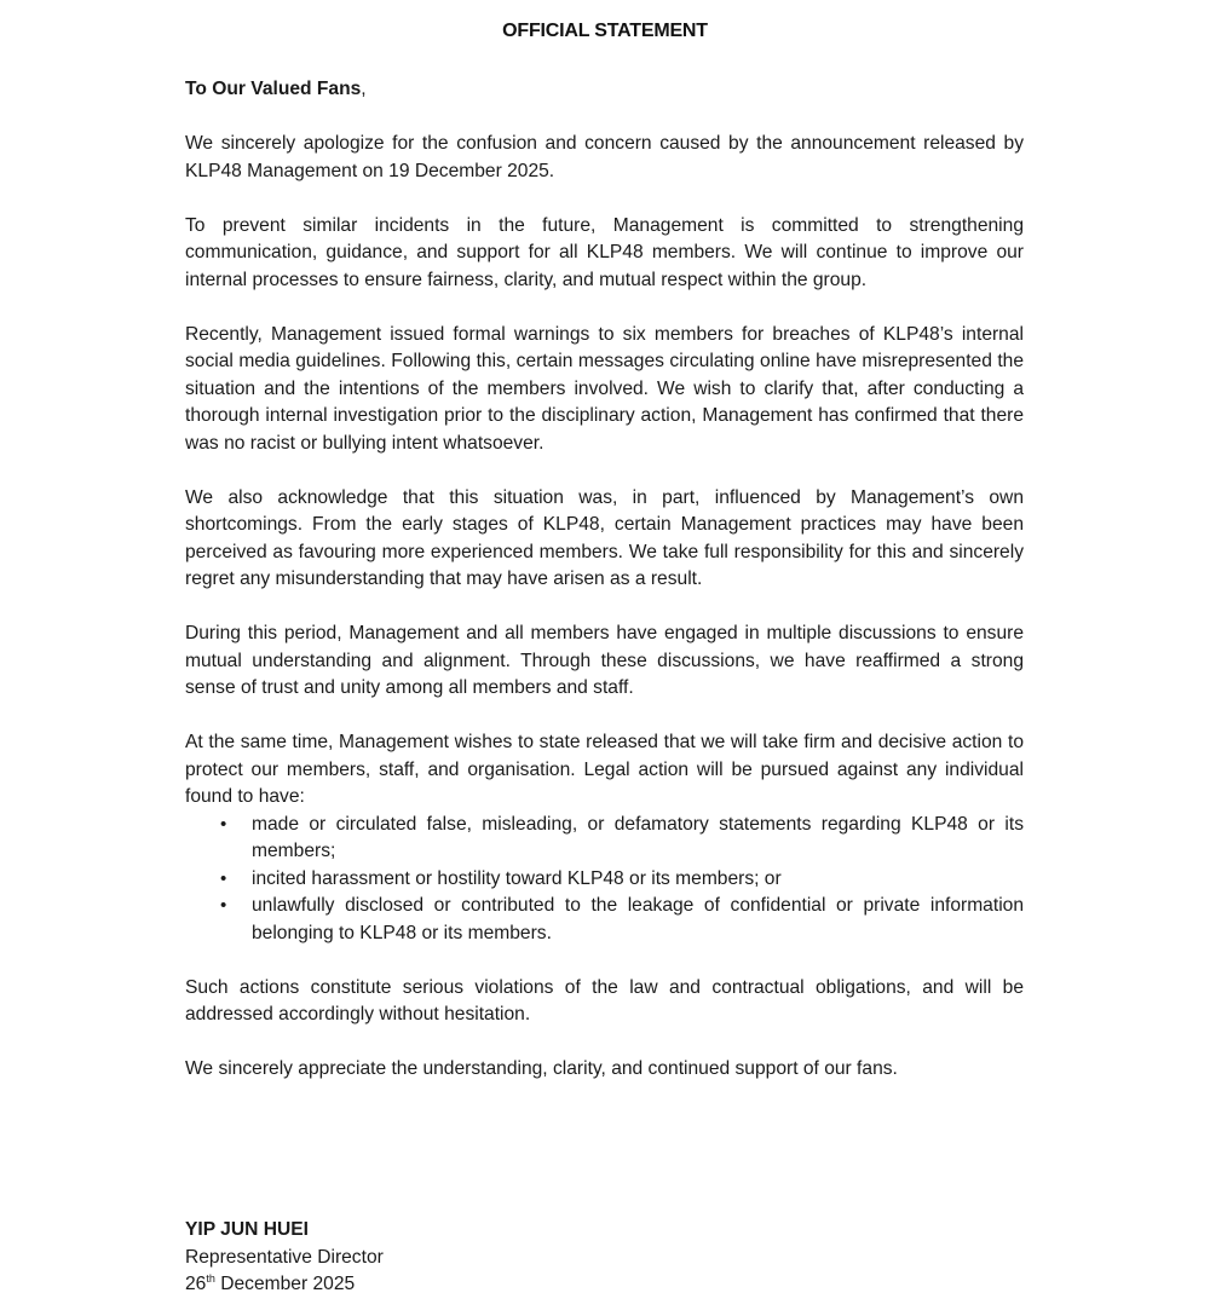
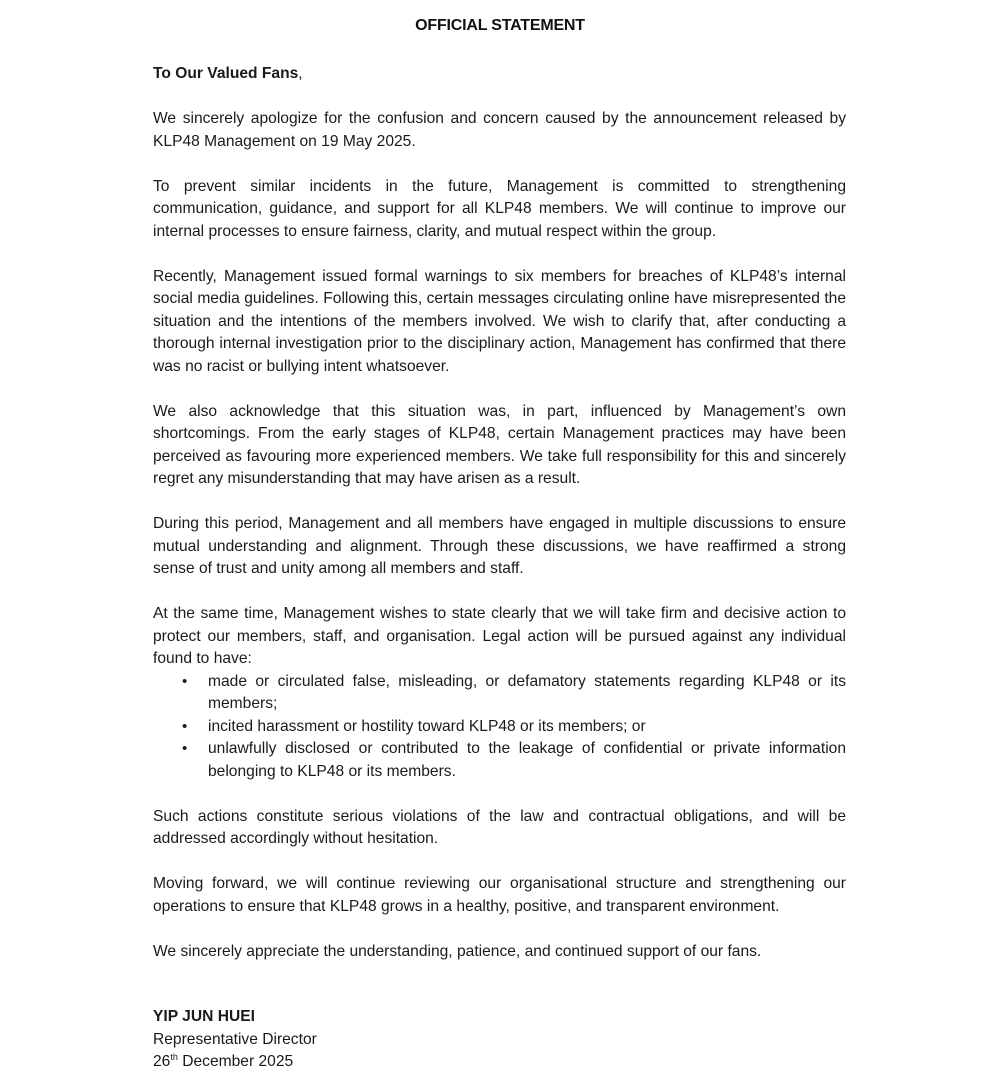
  OFFICIAL STATEMENT
  To Our Valued Fans,
- We sincerely apologize for the confusion and concern caused by the announcement released by KLP48 Management on 19 December 2025.
+ We sincerely apologize for the confusion and concern caused by the announcement released by KLP48 Management on 19 May 2025.
  To prevent similar incidents in the future, Management is committed to strengthening communication, guidance, and support for all KLP48 members. We will continue to improve our internal processes to ensure fairness, clarity, and mutual respect within the group.
  Recently, Management issued formal warnings to six members for breaches of KLP48’s internal social media guidelines. Following this, certain messages circulating online have misrepresented the situation and the intentions of the members involved. We wish to clarify that, after conducting a thorough internal investigation prior to the disciplinary action, Management has confirmed that there was no racist or bullying intent whatsoever.
  We also acknowledge that this situation was, in part, influenced by Management’s own shortcomings. From the early stages of KLP48, certain Management practices may have been perceived as favouring more experienced members. We take full responsibility for this and sincerely regret any misunderstanding that may have arisen as a result.
  During this period, Management and all members have engaged in multiple discussions to ensure mutual understanding and alignment. Through these discussions, we have reaffirmed a strong sense of trust and unity among all members and staff.
- At the same time, Management wishes to state released that we will take firm and decisive action to protect our members, staff, and organisation. Legal action will be pursued against any individual found to have:
+ At the same time, Management wishes to state clearly that we will take firm and decisive action to protect our members, staff, and organisation. Legal action will be pursued against any individual found to have:
  •
  made or circulated false, misleading, or defamatory statements regarding KLP48 or its members;
  •
  incited harassment or hostility toward KLP48 or its members; or
  •
  unlawfully disclosed or contributed to the leakage of confidential or private information belonging to KLP48 or its members.
  Such actions constitute serious violations of the law and contractual obligations, and will be addressed accordingly without hesitation.
+ Moving forward, we will continue reviewing our organisational structure and strengthening our operations to ensure that KLP48 grows in a healthy, positive, and transparent environment.
- We sincerely appreciate the understanding, clarity, and continued support of our fans.
+ We sincerely appreciate the understanding, patience, and continued support of our fans.
  YIP JUN HUEI
  Representative Director
  26th December 2025
